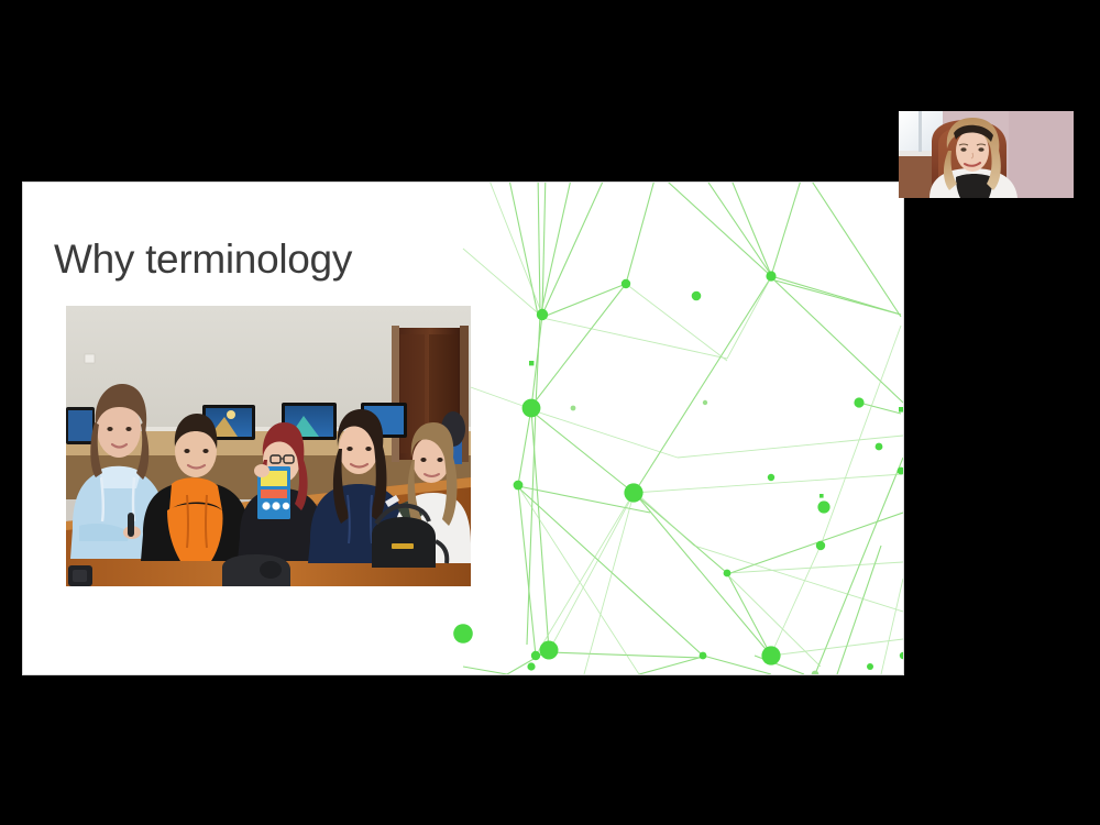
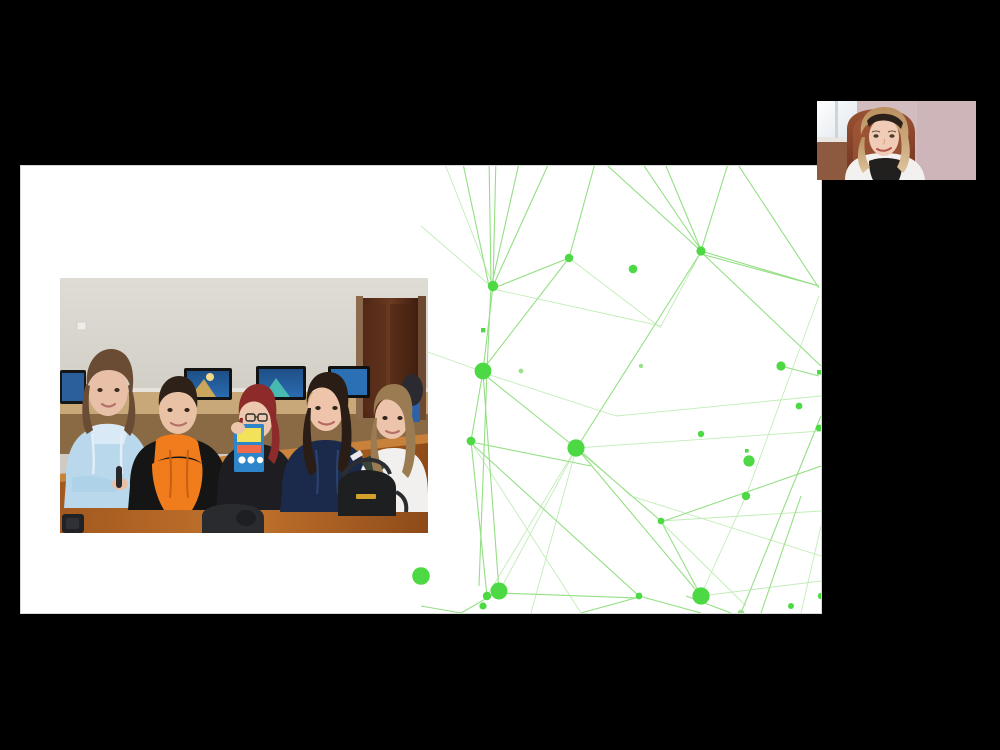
- Why terminology
